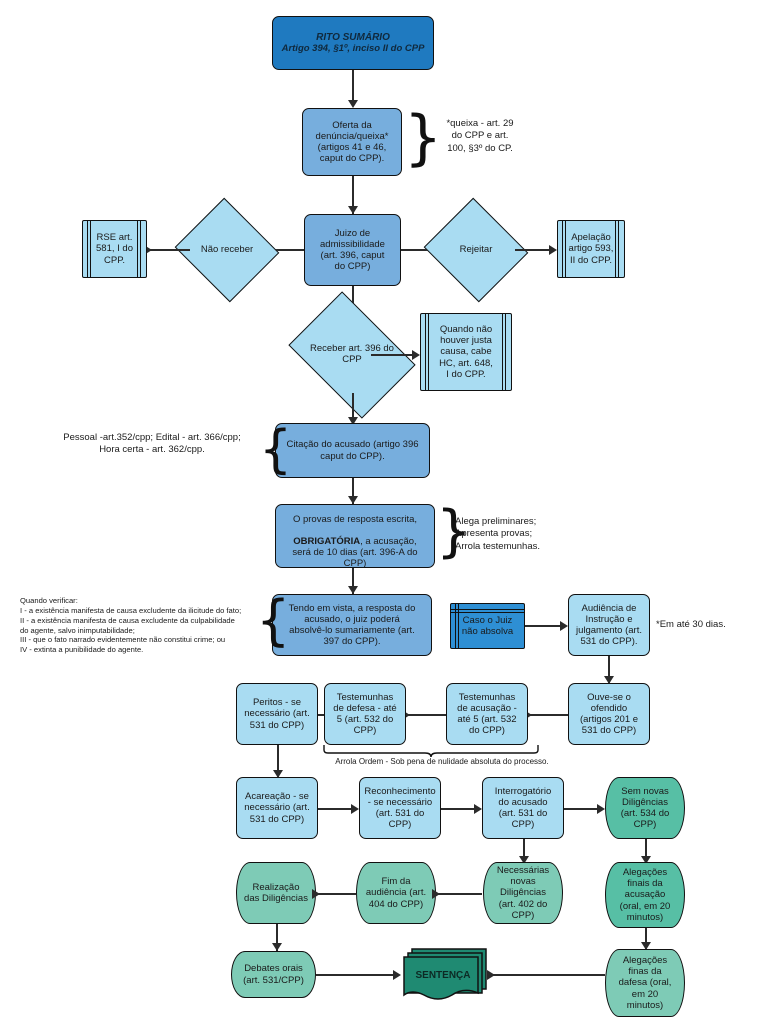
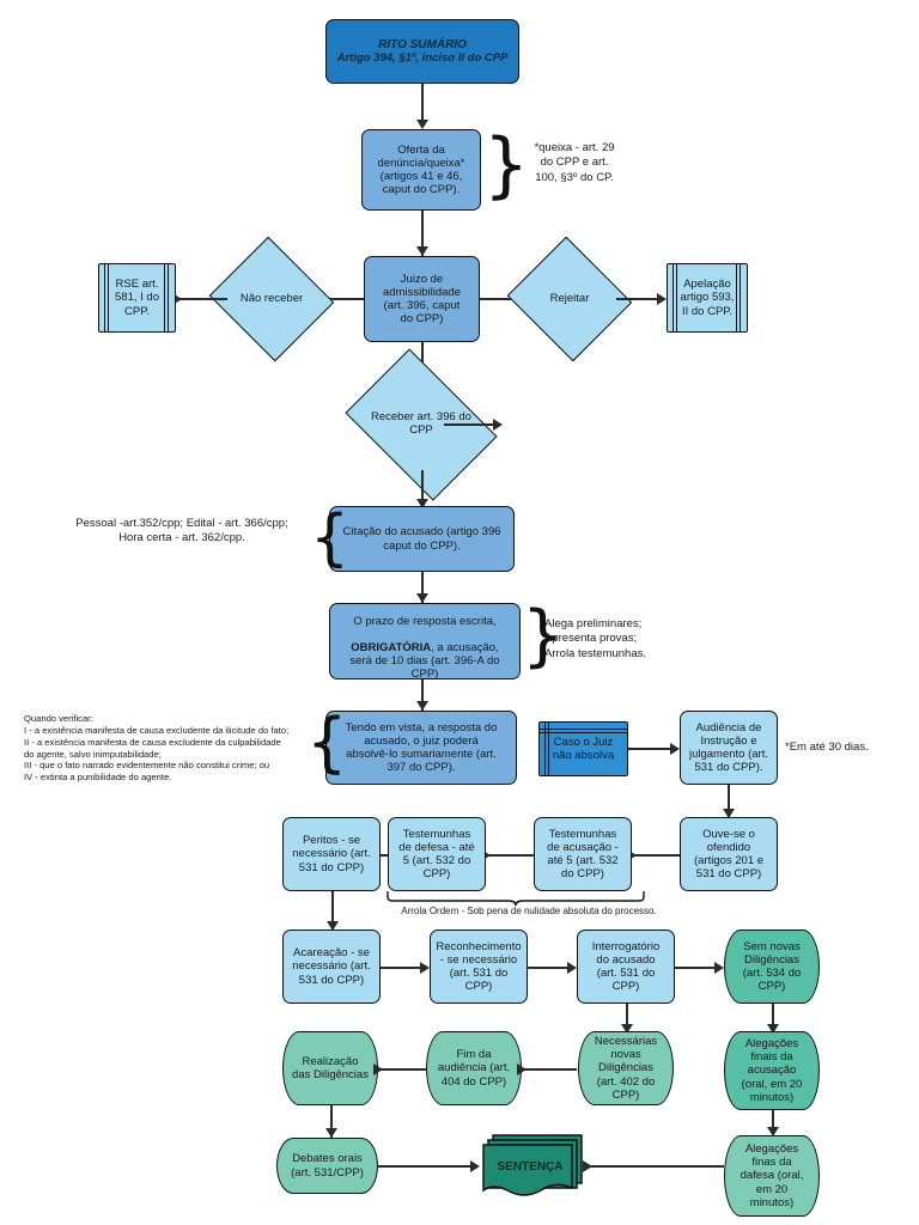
  RITO SUMÁRIO
  Artigo 394, §1º, inciso II do CPP
  Oferta da
  denúncia/queixa*
  (artigos 41 e 46,
  caput do CPP).
  }
  *queixa - art. 29
  do CPP e art.
  100, §3º do CP.
  Juizo de
  admissibilidade
  (art. 396, caput
  do CPP)
  Não receber
  RSE art.
  581, I do
  CPP.
  Rejeitar
  Apelação
  artigo 593,
  II do CPP.
  Receber art. 396 do CPP
- Quando não
- houver justa
- causa, cabe
- HC, art. 648,
- I do CPP.
  Citação do acusado (artigo 396
  caput do CPP).
  {
  Pessoal -art.352/cpp; Edital - art. 366/cpp;
  Hora certa - art. 362/cpp.
- O provas de resposta escrita,
+ O prazo de resposta escrita,
  OBRIGATÓRIA, a acusação,
  será de 10 dias (art. 396-A do
  CPP)
  }
  Alega preliminares;
  Apresenta provas;
  Arrola testemunhas.
  Tendo em vista, a resposta do
  acusado, o juiz poderá
  absolvê-lo sumariamente (art.
  397 do CPP).
  {
  Quando verificar:
  I - a existência manifesta de causa excludente da ilicitude do fato;
  II - a existência manifesta de causa excludente da culpabilidade
  do agente, salvo inimputabilidade;
  III - que o fato narrado evidentemente não constitui crime; ou
  IV - extinta a punibilidade do agente.
  Caso o Juiz
  não absolva
  Audiência de
  Instrução e
  julgamento (art.
  531 do CPP).
  *Em até 30 dias.
  Ouve-se o
  ofendido
  (artigos 201 e
  531 do CPP)
  Testemunhas
  de acusação -
  até 5 (art. 532
  do CPP)
  Testemunhas
  de defesa - até
  5 (art. 532 do
  CPP)
  Peritos - se
  necessário (art.
  531 do CPP)
  Arrola Ordem - Sob pena de nulidade absoluta do processo.
  Acareação - se
  necessário (art.
  531 do CPP)
  Reconhecimento
  - se necessário
  (art. 531 do
  CPP)
  Interrogatório
  do acusado
  (art. 531 do
  CPP)
  Sem novas
  Diligências
  (art. 534 do
  CPP)
  Realização
  das Diligências
  Fim da
  audiência (art.
  404 do CPP)
  Necessárias
  novas
  Diligências
  (art. 402 do
  CPP)
  Alegações
  finais da
  acusação
  (oral, em 20
  minutos)
  Debates orais
  (art. 531/CPP)
  SENTENÇA
  Alegações
  finas da
  dafesa (oral,
  em 20
  minutos)
